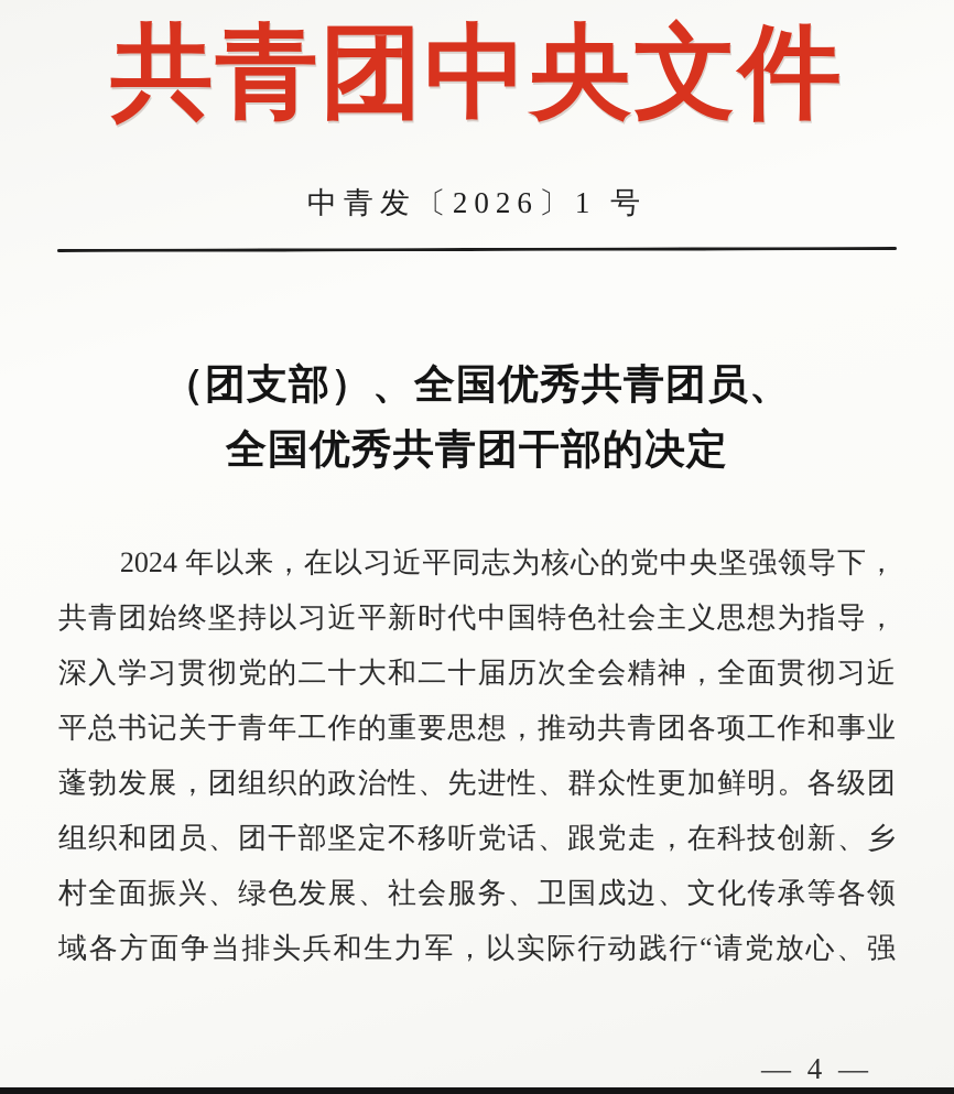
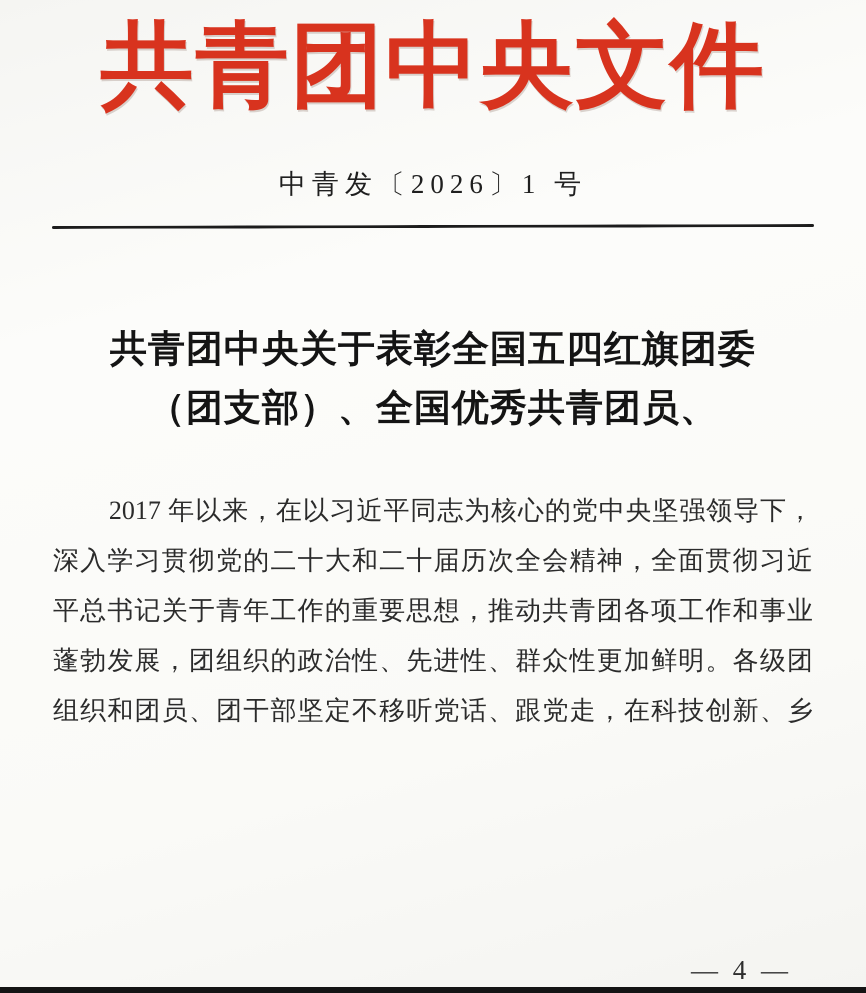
  共青团中央文件
  中青发〔2026〕1 号
+ 共青团中央关于表彰全国五四红旗团委
  （团支部）、全国优秀共青团员、
- 全国优秀共青团干部的决定
- 2024 年以来，在以习近平同志为核心的党中央坚强领导下，
+ 2017 年以来，在以习近平同志为核心的党中央坚强领导下，
- 共青团始终坚持以习近平新时代中国特色社会主义思想为指导，
  深入学习贯彻党的二十大和二十届历次全会精神，全面贯彻习近
  平总书记关于青年工作的重要思想，推动共青团各项工作和事业
  蓬勃发展，团组织的政治性、先进性、群众性更加鲜明。各级团
  组织和团员、团干部坚定不移听党话、跟党走，在科技创新、乡
- 村全面振兴、绿色发展、社会服务、卫国戍边、文化传承等各领
- 域各方面争当排头兵和生力军，以实际行动践行“请党放心、强
  — 4 —
